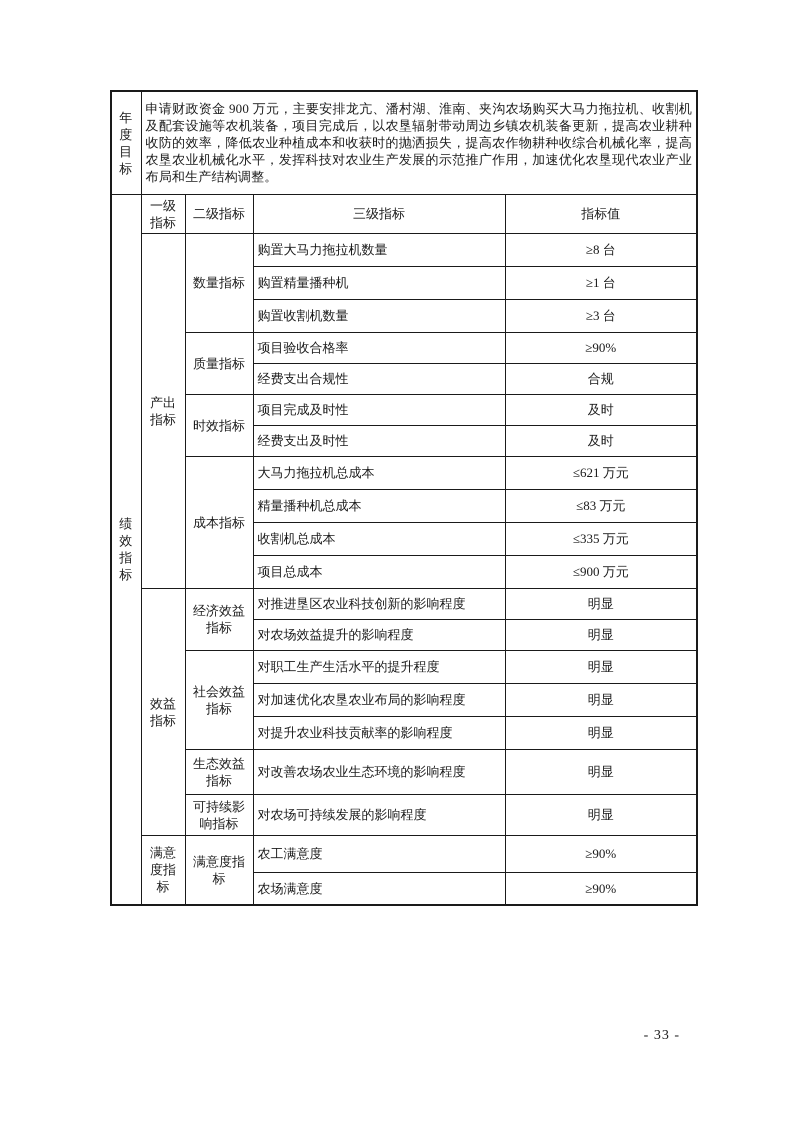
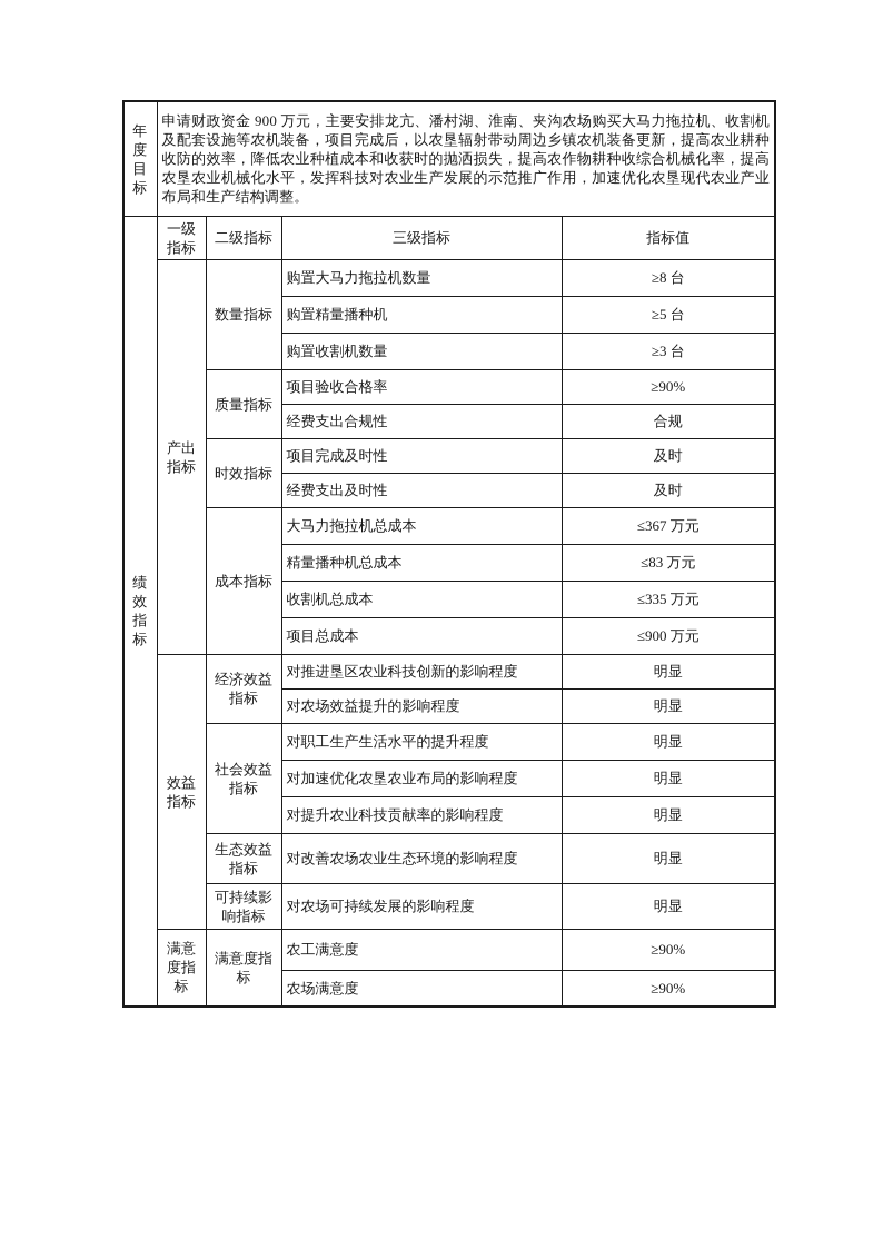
  年度目标	申请财政资金 900 万元，主要安排龙亢、潘村湖、淮南、夹沟农场购买大马力拖拉机、收割机及配套设施等农机装备，项目完成后，以农垦辐射带动周边乡镇农机装备更新，提高农业耕种收防的效率，降低农业种植成本和收获时的抛洒损失，提高农作物耕种收综合机械化率，提高农垦农业机械化水平，发挥科技对农业生产发展的示范推广作用，加速优化农垦现代农业产业布局和生产结构调整。
  绩效指标	一级指标	二级指标	三级指标	指标值
  产出指标	数量指标	购置大马力拖拉机数量	≥8 台
- 购置精量播种机	≥1 台
+ 购置精量播种机	≥5 台
  购置收割机数量	≥3 台
  质量指标	项目验收合格率	≥90%
  经费支出合规性	合规
  时效指标	项目完成及时性	及时
  经费支出及时性	及时
- 成本指标	大马力拖拉机总成本	≤621 万元
+ 成本指标	大马力拖拉机总成本	≤367 万元
  精量播种机总成本	≤83 万元
  收割机总成本	≤335 万元
  项目总成本	≤900 万元
  效益指标	经济效益指标	对推进垦区农业科技创新的影响程度	明显
  对农场效益提升的影响程度	明显
  社会效益指标	对职工生产生活水平的提升程度	明显
  对加速优化农垦农业布局的影响程度	明显
  对提升农业科技贡献率的影响程度	明显
  生态效益指标	对改善农场农业生态环境的影响程度	明显
  可持续影响指标	对农场可持续发展的影响程度	明显
  满意度指标	满意度指标	农工满意度	≥90%
  农场满意度	≥90%
- - 33 -
